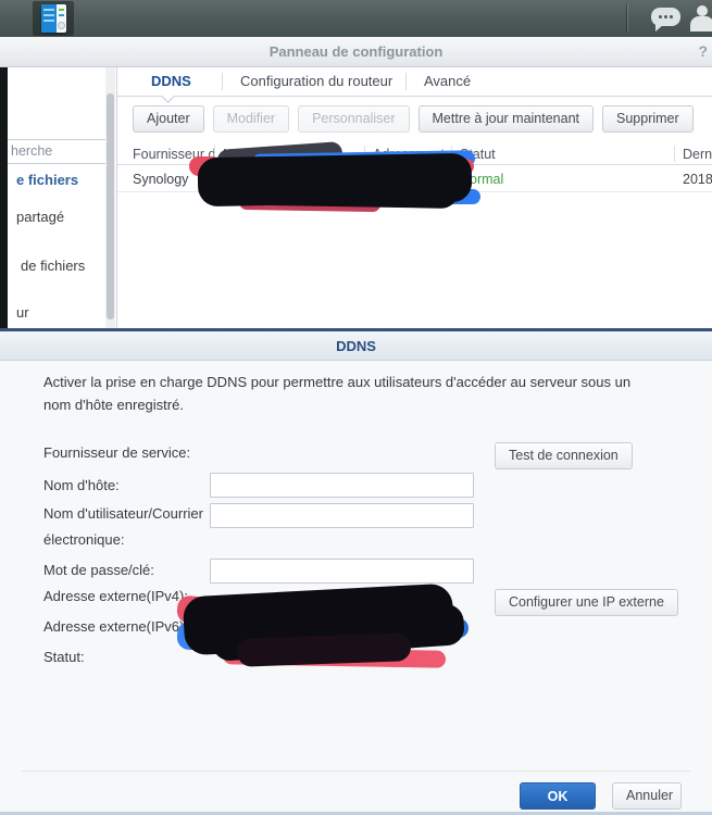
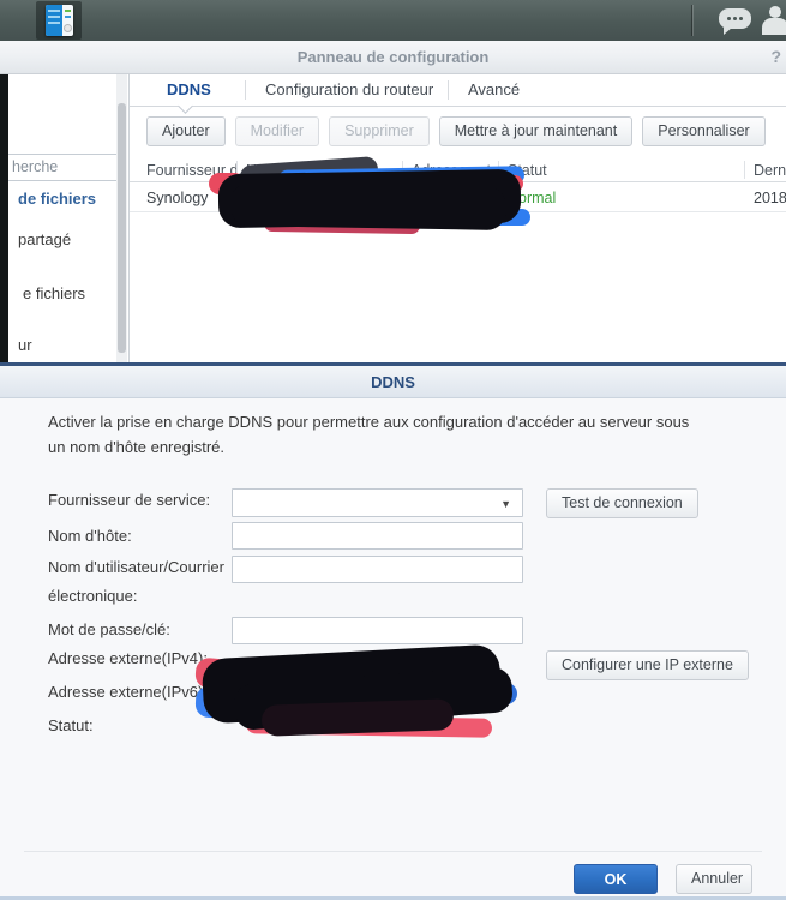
  Panneau de configuration
  ?
  herche
- e fichiers
+ de fichiers
  partagé
- de fichiers
+ e fichiers
  ur
  DDNS
  Configuration du routeur
  Avancé
  Ajouter
  Modifier
- Personnaliser
+ Supprimer
  Mettre à jour maintenant
- Supprimer
+ Personnaliser
  Fournisseur d
  Dern
  Synology
  ormal
  2018
  DDNS
- Activer la prise en charge DDNS pour permettre aux utilisateurs d'accéder au serveur sous un nom d'hôte enregistré.
+ Activer la prise en charge DDNS pour permettre aux configuration d'accéder au serveur sous un nom d'hôte enregistré.
  Fournisseur de service:
+ ▼
  Test de connexion
  Nom d'hôte:
  Nom d'utilisateur/Courrier électronique:
  Mot de passe/clé:
  Adresse externe(IPv4)
  Configurer une IP externe
  Adresse externe(IPv6
  Statut:
  OK
  Annuler
